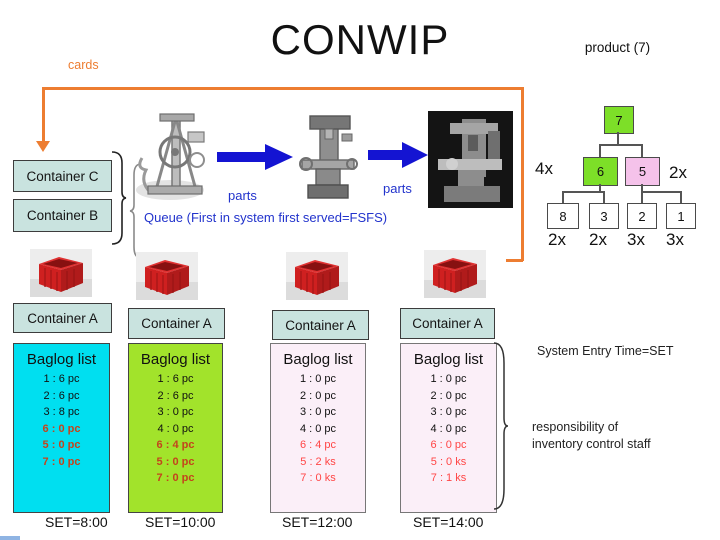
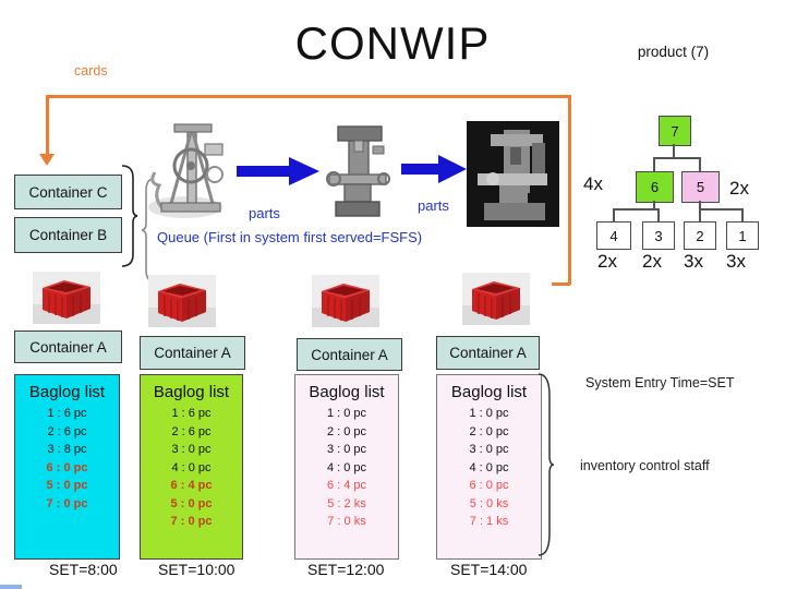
  CONWIP
  cards
  product (7)
  7
  6
  5
- 8
+ 4
  3
  2
  1
  4x
  2x
  2x
  2x
  3x
  3x
  Container C
  Container B
  parts
  parts
  Queue (First in system first served=FSFS)
  Container A
  Container A
  Container A
  Container A
  Baglog list
  1 : 6 pc
  2 : 6 pc
  3 : 8 pc
  6 : 0 pc
  5 : 0 pc
  7 : 0 pc
  Baglog list
  1 : 6 pc
  2 : 6 pc
  3 : 0 pc
  4 : 0 pc
  6 : 4 pc
  5 : 0 pc
  7 : 0 pc
  Baglog list
  1 : 0 pc
  2 : 0 pc
  3 : 0 pc
  4 : 0 pc
  6 : 4 pc
  5 : 2 ks
  7 : 0 ks
  Baglog list
  1 : 0 pc
  2 : 0 pc
  3 : 0 pc
  4 : 0 pc
  6 : 0 pc
  5 : 0 ks
  7 : 1 ks
  SET=8:00
  SET=10:00
  SET=12:00
  SET=14:00
  System Entry Time=SET
- responsibility of
  inventory control staff
